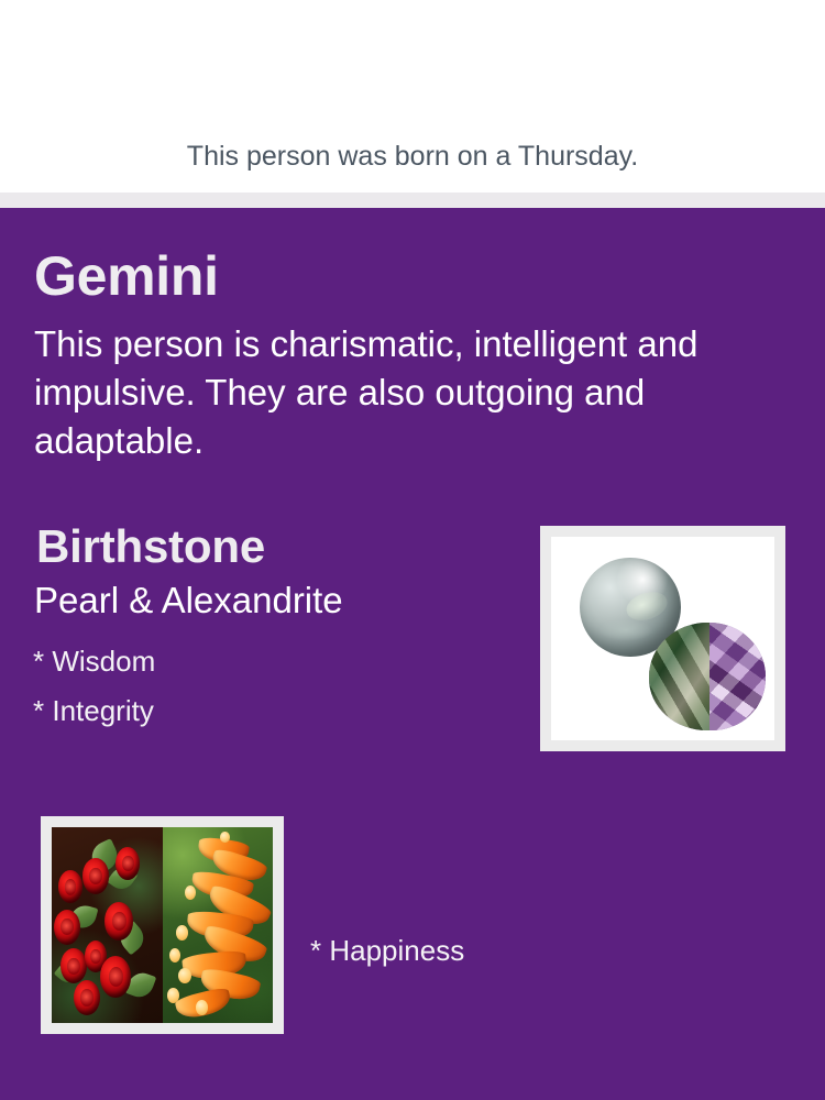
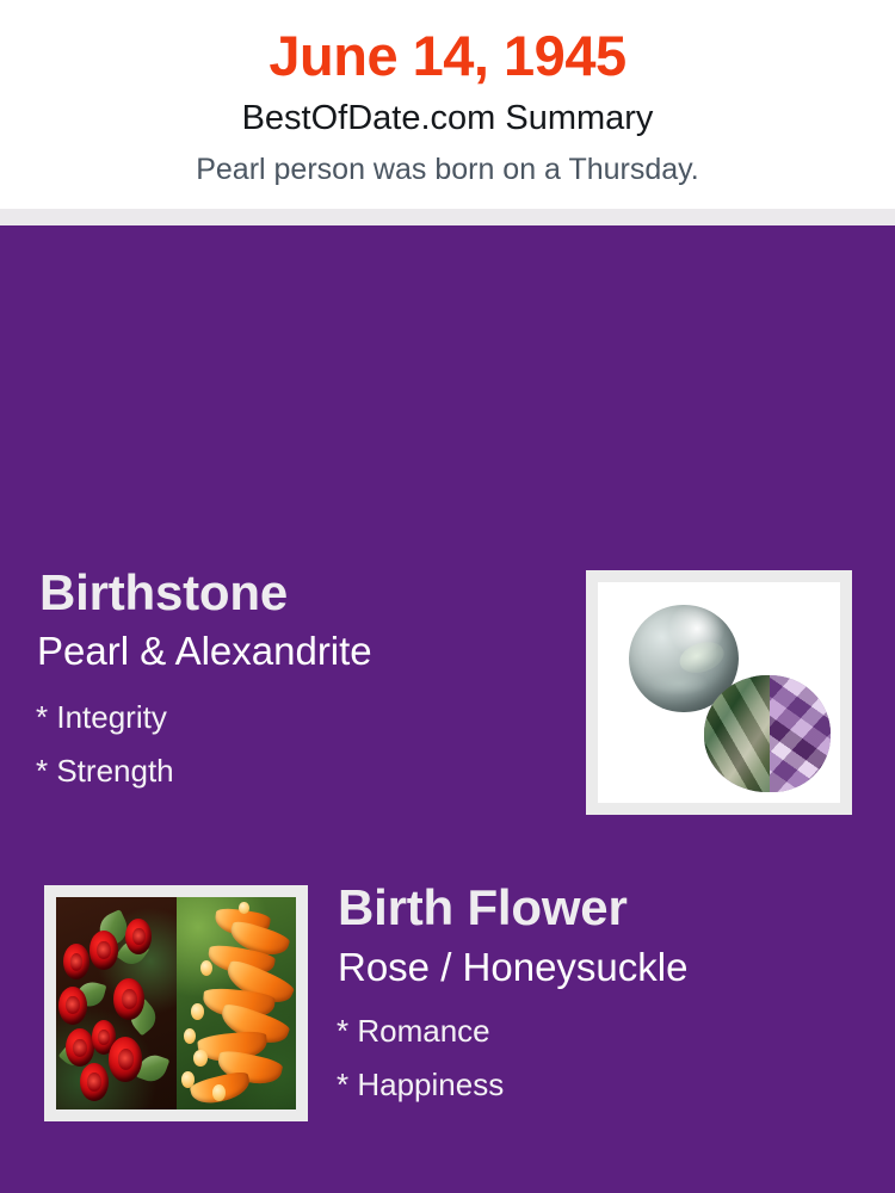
+ June 14, 1945
+ BestOfDate.com Summary
- This person was born on a Thursday.
+ Pearl person was born on a Thursday.
- Gemini
- This person is charismatic, intelligent and impulsive. They are also outgoing and adaptable.
  Birthstone
  Pearl & Alexandrite
- * Wisdom
  * Integrity
+ * Strength
+ Birth Flower
+ Rose / Honeysuckle
+ * Romance
  * Happiness
